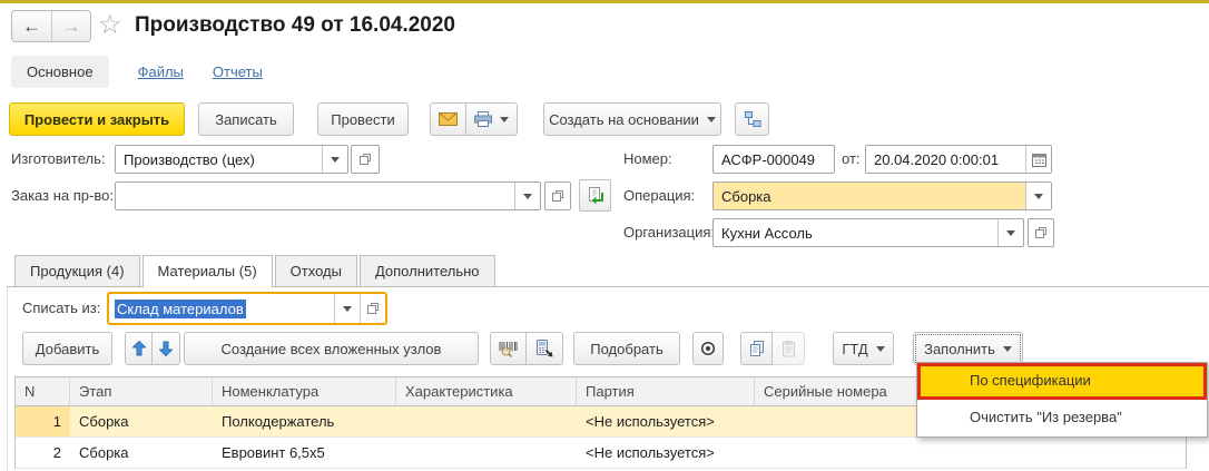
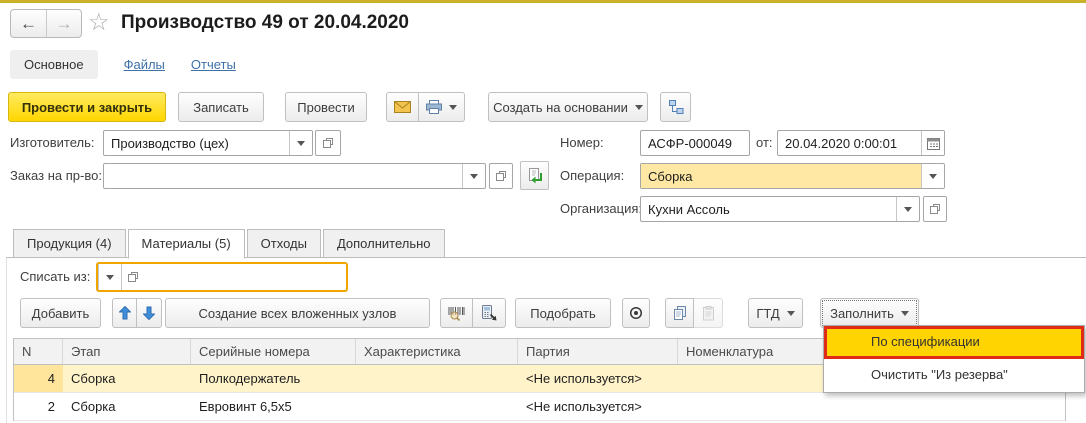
  ←
  →
  ☆
- Производство 49 от 16.04.2020
+ Производство 49 от 20.04.2020
  Основное
  Файлы
  Отчеты
  Провести и закрыть
  Записать
  Провести
  Создать на основании
  Изготовитель:
  Производство (цех)
  Заказ на пр-во:
  Номер:
  АСФР-000049
  от:
  20.04.2020 0:00:01
  Операция:
  Сборка
  Организация
  Кухни Ассоль
  Продукция (4)
  Материалы (5)
  Отходы
  Дополнительно
  Списать из:
- Склад материалов
  Добавить
  Создание всех вложенных узлов
  Подобрать
  ГТД
  Заполнить
  N
  Этап
- Номенклатура
+ Серийные номера
  Характеристика
  Партия
- Серийные номера
+ Номенклатура
- 1
+ 4
  Сборка
  Полкодержатель
  <Не используется>
  2
  Сборка
  Евровинт 6,5х5
  <Не используется>
  По спецификации
  Очистить "Из резерва"
